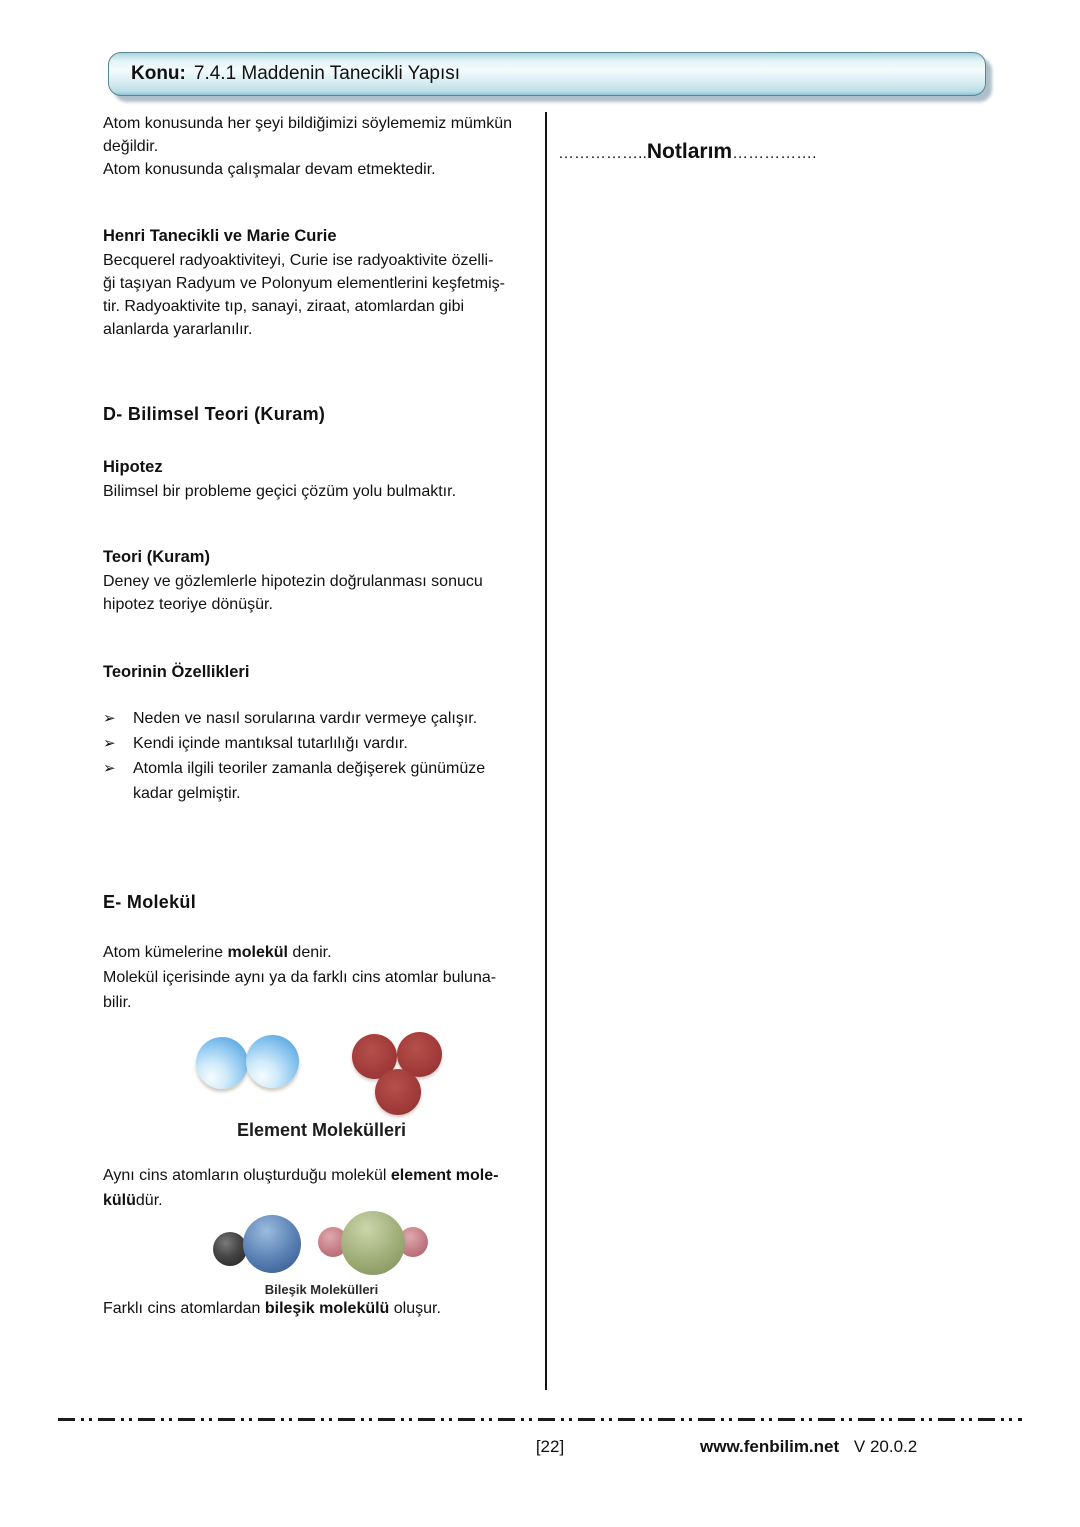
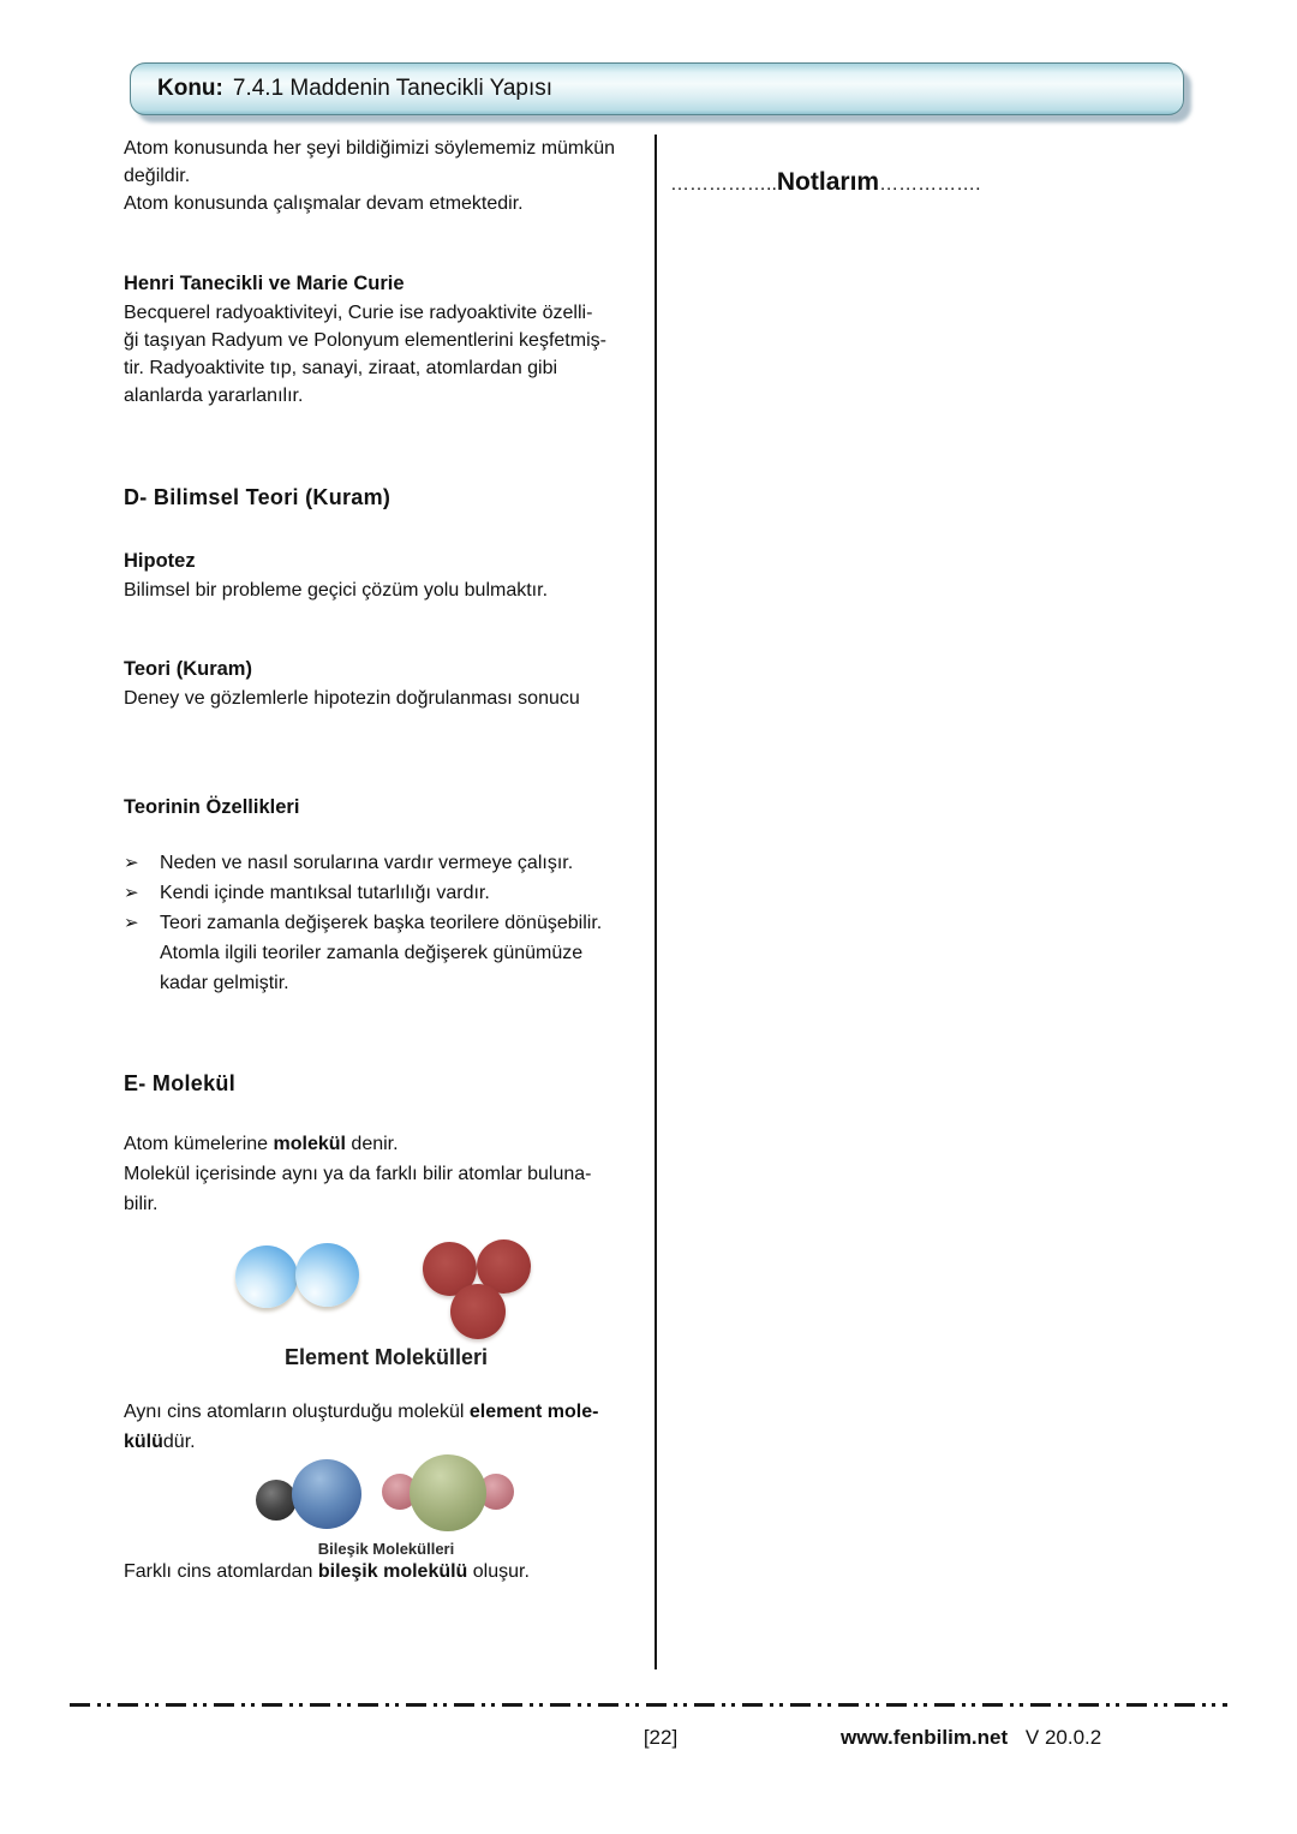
  Konu:
  7.4.1 Maddenin Tanecikli Yapısı
  ……………..Notlarım…………….
  Atom konusunda her şeyi bildiğimizi söylememiz mümkün
  değildir.
  Atom konusunda çalışmalar devam etmektedir.
  Henri Tanecikli ve Marie Curie
  Becquerel radyoaktiviteyi, Curie ise radyoaktivite özelli-
  ği taşıyan Radyum ve Polonyum elementlerini keşfetmiş-
  tir. Radyoaktivite tıp, sanayi, ziraat, atomlardan gibi
  alanlarda yararlanılır.
  D- Bilimsel Teori (Kuram)
  Hipotez
  Bilimsel bir probleme geçici çözüm yolu bulmaktır.
  Teori (Kuram)
  Deney ve gözlemlerle hipotezin doğrulanması sonucu
- hipotez teoriye dönüşür.
  Teorinin Özellikleri
  ➢
  Neden ve nasıl sorularına vardır vermeye çalışır.
  ➢
  Kendi içinde mantıksal tutarlılığı vardır.
  ➢
+ Teori zamanla değişerek başka teorilere dönüşebilir.
  Atomla ilgili teoriler zamanla değişerek günümüze
  kadar gelmiştir.
  E- Molekül
  Atom kümelerine molekül denir.
- Molekül içerisinde aynı ya da farklı cins atomlar buluna-
+ Molekül içerisinde aynı ya da farklı bilir atomlar buluna-
  bilir.
  Element Molekülleri
  Aynı cins atomların oluşturduğu molekül element mole-
  külüdür.
  Bileşik Molekülleri
  Farklı cins atomlardan bileşik molekülü oluşur.
  [22]
  www.fenbilim.net V 20.0.2
